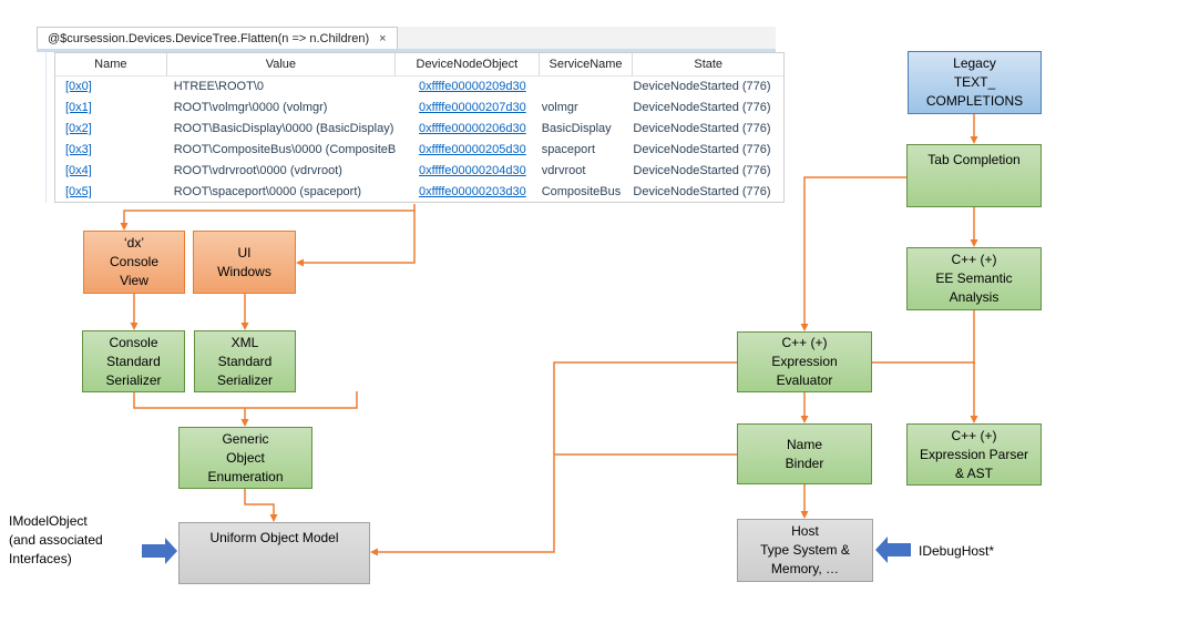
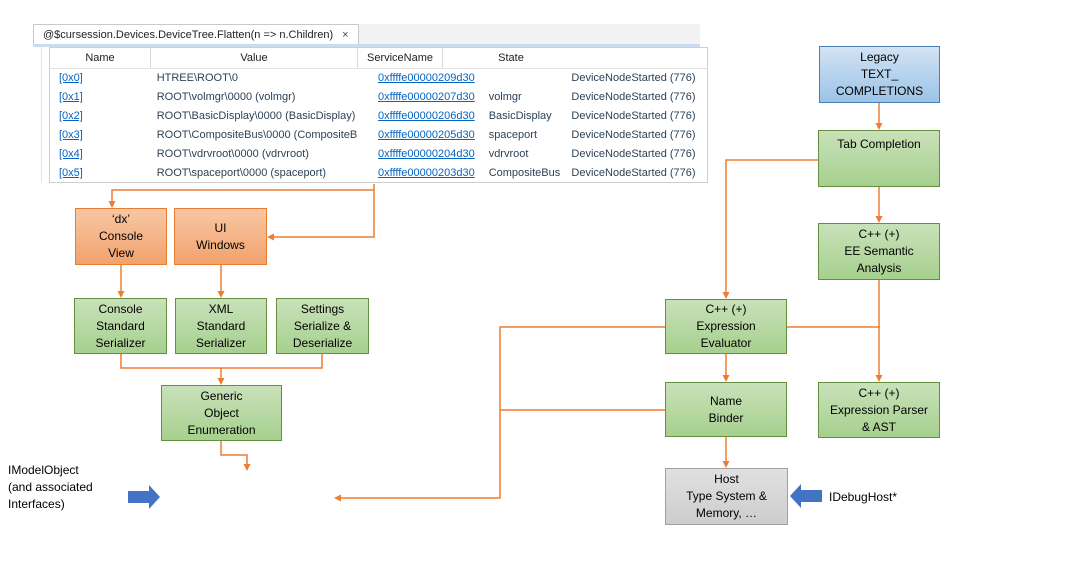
  @$cursession.Devices.DeviceTree.Flatten(n => n.Children)
  ×
  Name
  Value
- DeviceNodeObject
  ServiceName
  State
  [0x0]
  HTREE\ROOT\0
  0xffffe00000209d30
  DeviceNodeStarted (776)
  [0x1]
  ROOT\volmgr\0000 (volmgr)
  0xffffe00000207d30
  volmgr
  DeviceNodeStarted (776)
  [0x2]
  ROOT\BasicDisplay\0000 (BasicDisplay)
  0xffffe00000206d30
  BasicDisplay
  DeviceNodeStarted (776)
  [0x3]
  ROOT\CompositeBus\0000 (CompositeB
  0xffffe00000205d30
  spaceport
  DeviceNodeStarted (776)
  [0x4]
  ROOT\vdrvroot\0000 (vdrvroot)
  0xffffe00000204d30
  vdrvroot
  DeviceNodeStarted (776)
  [0x5]
  ROOT\spaceport\0000 (spaceport)
  0xffffe00000203d30
  CompositeBus
  DeviceNodeStarted (776)
  Legacy
  TEXT_
  COMPLETIONS
  Tab Completion
  C++ (+)
  EE Semantic
  Analysis
  ‘dx’
  Console
  View
  UI
  Windows
  Console
  Standard
  Serializer
  XML
  Standard
  Serializer
+ Settings
+ Serialize &
+ Deserialize
  Generic
  Object
  Enumeration
- Uniform Object Model
  C++ (+)
  Expression
  Evaluator
  Name
  Binder
  C++ (+)
  Expression Parser
  & AST
  Host
  Type System &
  Memory, …
  IModelObject
  (and associated
  Interfaces)
  IDebugHost*
